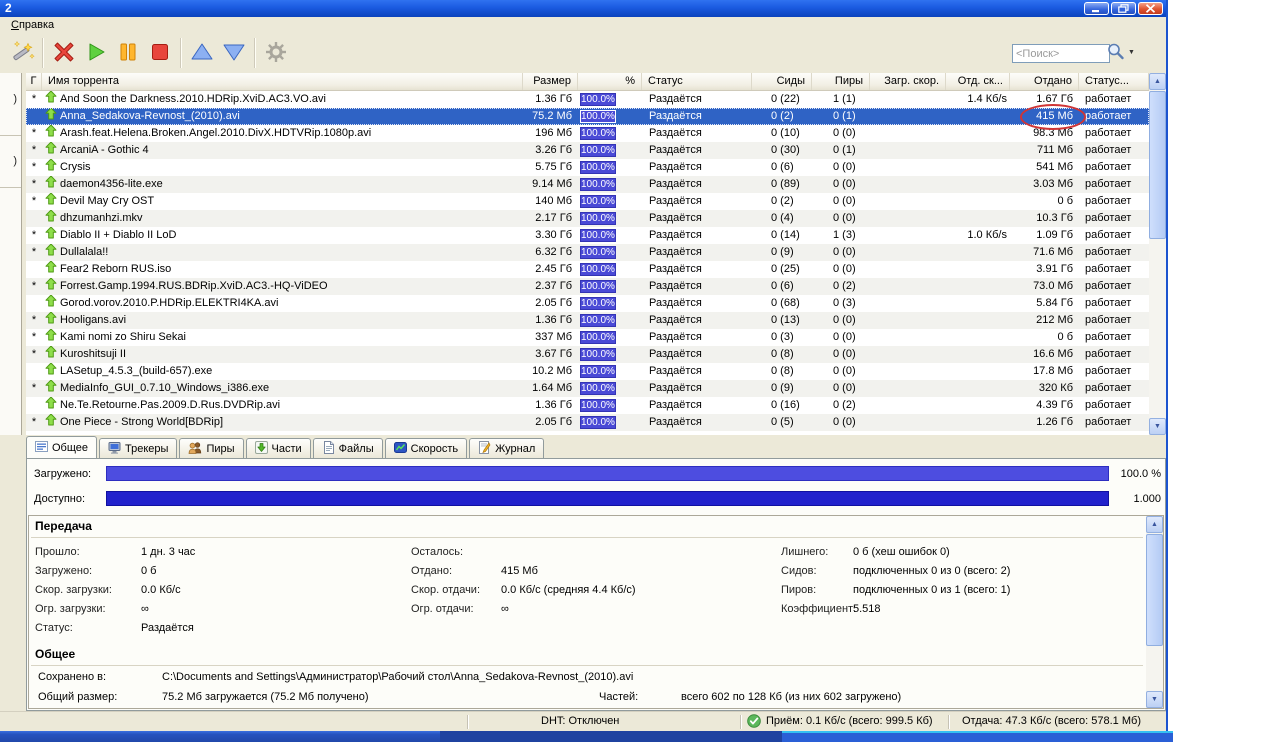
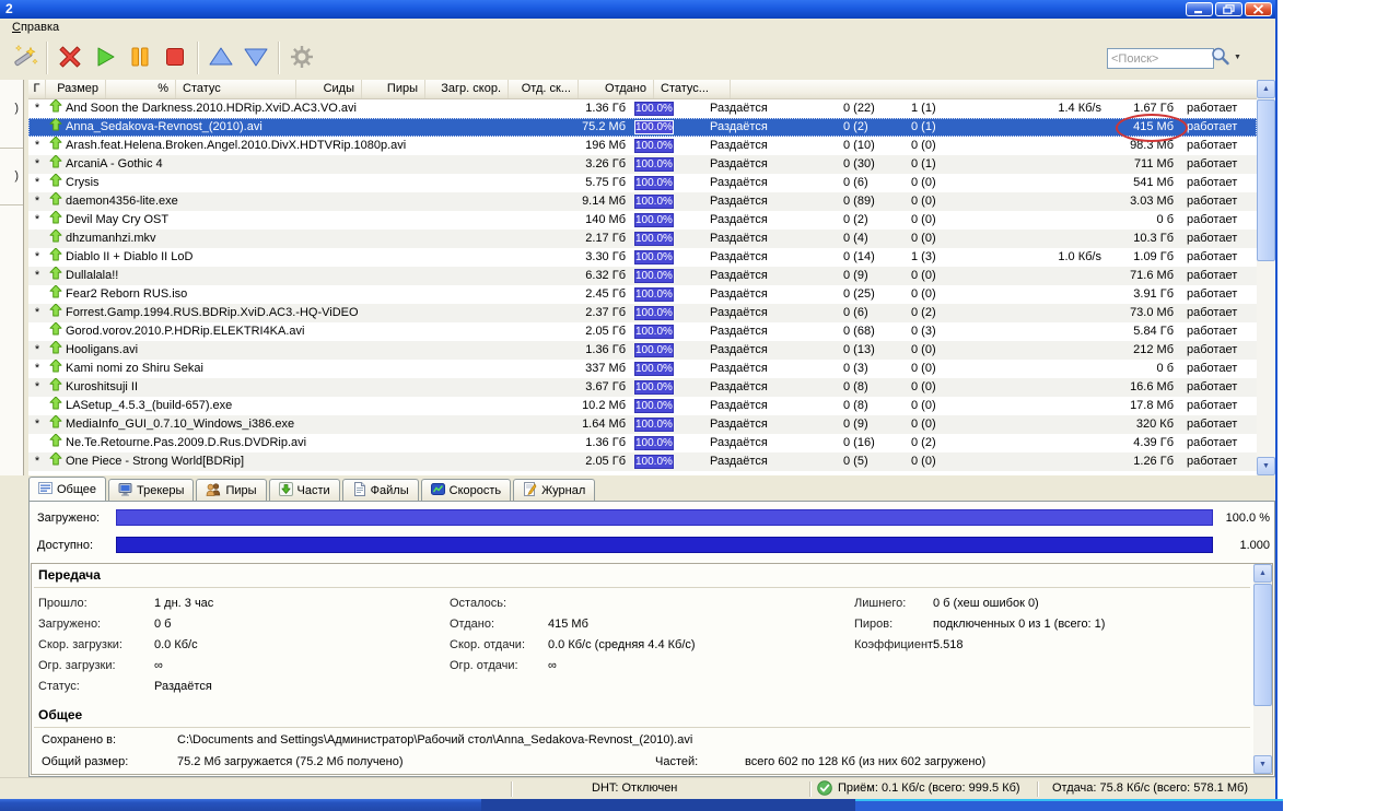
  2
  Справка
  <Поиск>
  )
  )
  Г
- Имя торрента
  Размер
  %
  Статус
  Сиды
  Пиры
  Загр. скор.
  Отд. ск...
  Отдано
  Статус...
  *
  And Soon the Darkness.2010.HDRip.XviD.AC3.VO.avi
  1.36 Гб
  100.0%
  Раздаётся
  0 (22)
  1 (1)
  1.4 Кб/s
  1.67 Гб
  работает
  Anna_Sedakova-Revnost_(2010).avi
  75.2 Мб
  100.0%
  Раздаётся
  0 (2)
  0 (1)
  415 Мб
  работает
  *
  Arash.feat.Helena.Broken.Angel.2010.DivX.HDTVRip.1080p.avi
  196 Мб
  100.0%
  Раздаётся
  0 (10)
  0 (0)
  98.3 Мб
  работает
  *
  ArcaniA - Gothic 4
  3.26 Гб
  100.0%
  Раздаётся
  0 (30)
  0 (1)
  711 Мб
  работает
  *
  Crysis
  5.75 Гб
  100.0%
  Раздаётся
  0 (6)
  0 (0)
  541 Мб
  работает
  *
  daemon4356-lite.exe
  9.14 Мб
  100.0%
  Раздаётся
  0 (89)
  0 (0)
  3.03 Мб
  работает
  *
  Devil May Cry OST
  140 Мб
  100.0%
  Раздаётся
  0 (2)
  0 (0)
  0 б
  работает
  dhzumanhzi.mkv
  2.17 Гб
  100.0%
  Раздаётся
  0 (4)
  0 (0)
  10.3 Гб
  работает
  *
  Diablo II + Diablo II LoD
  3.30 Гб
  100.0%
  Раздаётся
  0 (14)
  1 (3)
  1.0 Кб/s
  1.09 Гб
  работает
  *
  Dullalala!!
  6.32 Гб
  100.0%
  Раздаётся
  0 (9)
  0 (0)
  71.6 Мб
  работает
  Fear2 Reborn RUS.iso
  2.45 Гб
  100.0%
  Раздаётся
  0 (25)
  0 (0)
  3.91 Гб
  работает
  *
  Forrest.Gamp.1994.RUS.BDRip.XviD.AC3.-HQ-ViDEO
  2.37 Гб
  100.0%
  Раздаётся
  0 (6)
  0 (2)
  73.0 Мб
  работает
  Gorod.vorov.2010.P.HDRip.ELEKTRI4KA.avi
  2.05 Гб
  100.0%
  Раздаётся
  0 (68)
  0 (3)
  5.84 Гб
  работает
  *
  Hooligans.avi
  1.36 Гб
  100.0%
  Раздаётся
  0 (13)
  0 (0)
  212 Мб
  работает
  *
  Kami nomi zo Shiru Sekai
  337 Мб
  100.0%
  Раздаётся
  0 (3)
  0 (0)
  0 б
  работает
  *
  Kuroshitsuji II
  3.67 Гб
  100.0%
  Раздаётся
  0 (8)
  0 (0)
  16.6 Мб
  работает
  LASetup_4.5.3_(build-657).exe
  10.2 Мб
  100.0%
  Раздаётся
  0 (8)
  0 (0)
  17.8 Мб
  работает
  *
  MediaInfo_GUI_0.7.10_Windows_i386.exe
  1.64 Мб
  100.0%
  Раздаётся
  0 (9)
  0 (0)
  320 Кб
  работает
  Ne.Te.Retourne.Pas.2009.D.Rus.DVDRip.avi
  1.36 Гб
  100.0%
  Раздаётся
  0 (16)
  0 (2)
  4.39 Гб
  работает
  *
  One Piece - Strong World[BDRip]
  2.05 Гб
  100.0%
  Раздаётся
  0 (5)
  0 (0)
  1.26 Гб
  работает
  Общее
  Трекеры
  Пиры
  Части
  Файлы
  Скорость
  Журнал
  Загружено:
  100.0 %
  Доступно:
  1.000
  Передача
  Прошло:
  1 дн. 3 час
  Загружено:
  0 б
  Скор. загрузки:
  0.0 Кб/с
  Огр. загрузки:
  ∞
  Статус:
  Раздаётся
  Осталось:
  Отдано:
  415 Мб
  Скор. отдачи:
  0.0 Кб/с (средняя 4.4 Кб/с)
  Огр. отдачи:
  ∞
  Лишнего:
  0 б (хеш ошибок 0)
- Сидов:
- подключенных 0 из 0 (всего: 2)
  Пиров:
  подключенных 0 из 1 (всего: 1)
  Коэффициент
  5.518
  Общее
  Сохранено в:
  C:\Documents and Settings\Администратор\Рабочий стол\Anna_Sedakova-Revnost_(2010).avi
  Общий размер:
  75.2 Мб загружается (75.2 Мб получено)
  Частей:
  всего 602 по 128 Кб (из них 602 загружено)
  DHT: Отключен
  Приём: 0.1 Кб/с (всего: 999.5 Кб)
- Отдача: 47.3 Кб/с (всего: 578.1 Мб)
+ Отдача: 75.8 Кб/с (всего: 578.1 Мб)
